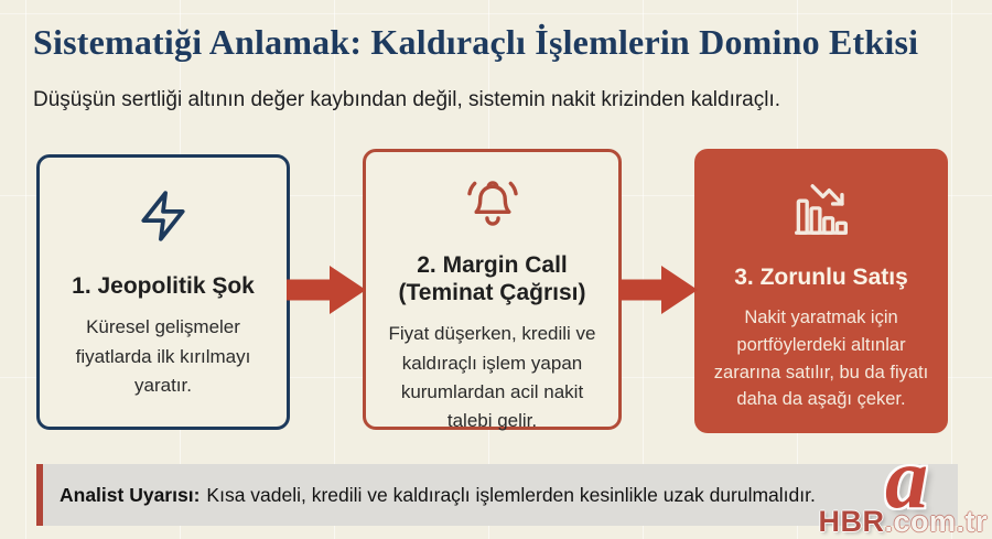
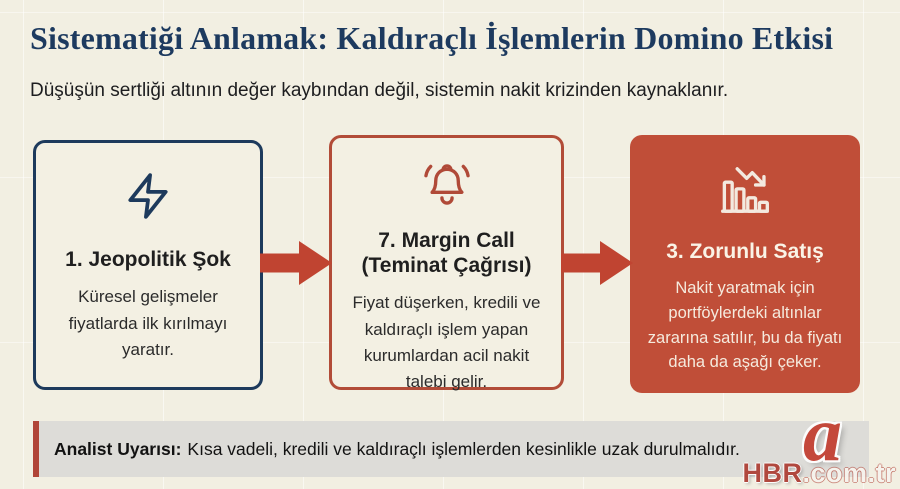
  Sistematiği Anlamak: Kaldıraçlı İşlemlerin Domino Etkisi
- Düşüşün sertliği altının değer kaybından değil, sistemin nakit krizinden kaldıraçlı.
+ Düşüşün sertliği altının değer kaybından değil, sistemin nakit krizinden kaynaklanır.
  1. Jeopolitik Şok
  Küresel gelişmeler fiyatlarda ilk kırılmayı yaratır.
- 2. Margin Call (Teminat Çağrısı)
+ 7. Margin Call (Teminat Çağrısı)
  Fiyat düşerken, kredili ve kaldıraçlı işlem yapan kurumlardan acil nakit talebi gelir.
  3. Zorunlu Satış
  Nakit yaratmak için portföylerdeki altınlar zararına satılır, bu da fiyatı daha da aşağı çeker.
  Analist Uyarısı:
  Kısa vadeli, kredili ve kaldıraçlı işlemlerden kesinlikle uzak durulmalıdır.
  a
  HBR.com.tr
